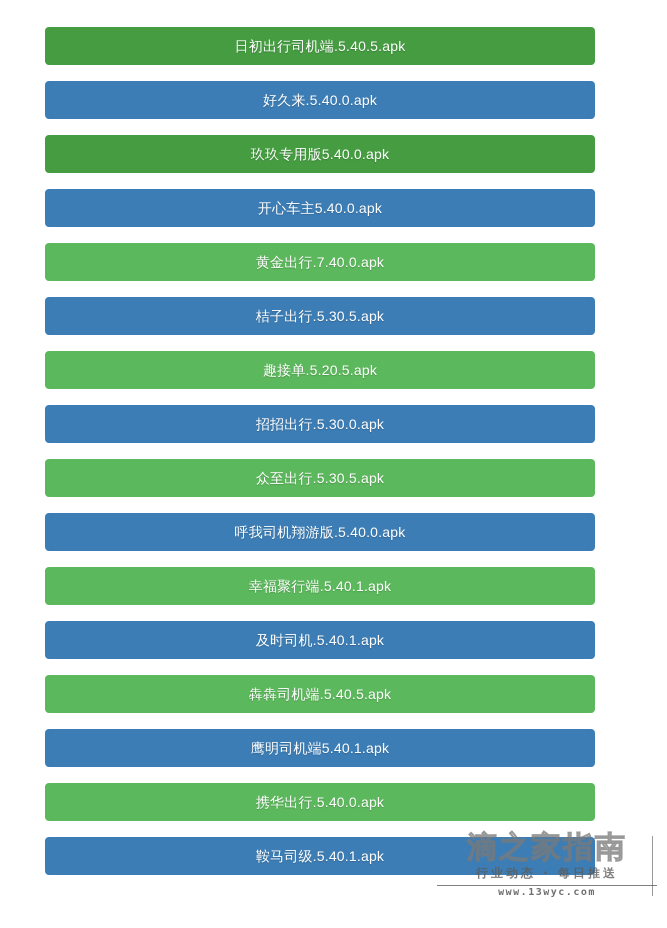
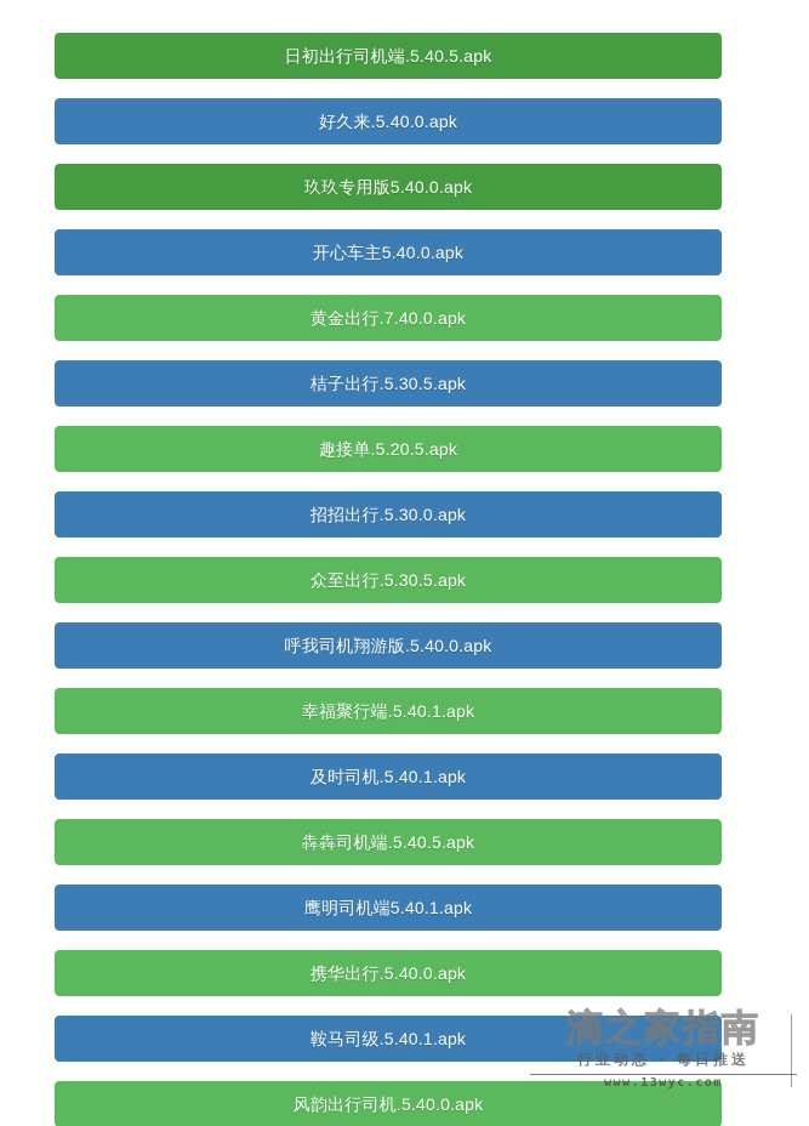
  日初出行司机端.5.40.5.apk
  好久来.5.40.0.apk
  玖玖专用版5.40.0.apk
  开心车主5.40.0.apk
  黄金出行.7.40.0.apk
  桔子出行.5.30.5.apk
  趣接单.5.20.5.apk
  招招出行.5.30.0.apk
  众至出行.5.30.5.apk
  呼我司机翔游版.5.40.0.apk
  幸福聚行端.5.40.1.apk
  及时司机.5.40.1.apk
  犇犇司机端.5.40.5.apk
  鹰明司机端5.40.1.apk
  携华出行.5.40.0.apk
  鞍马司级.5.40.1.apk
+ 风韵出行司机.5.40.0.apk
  滴之家指南
  行业动态 · 每日推送
  www.13wyc.com
